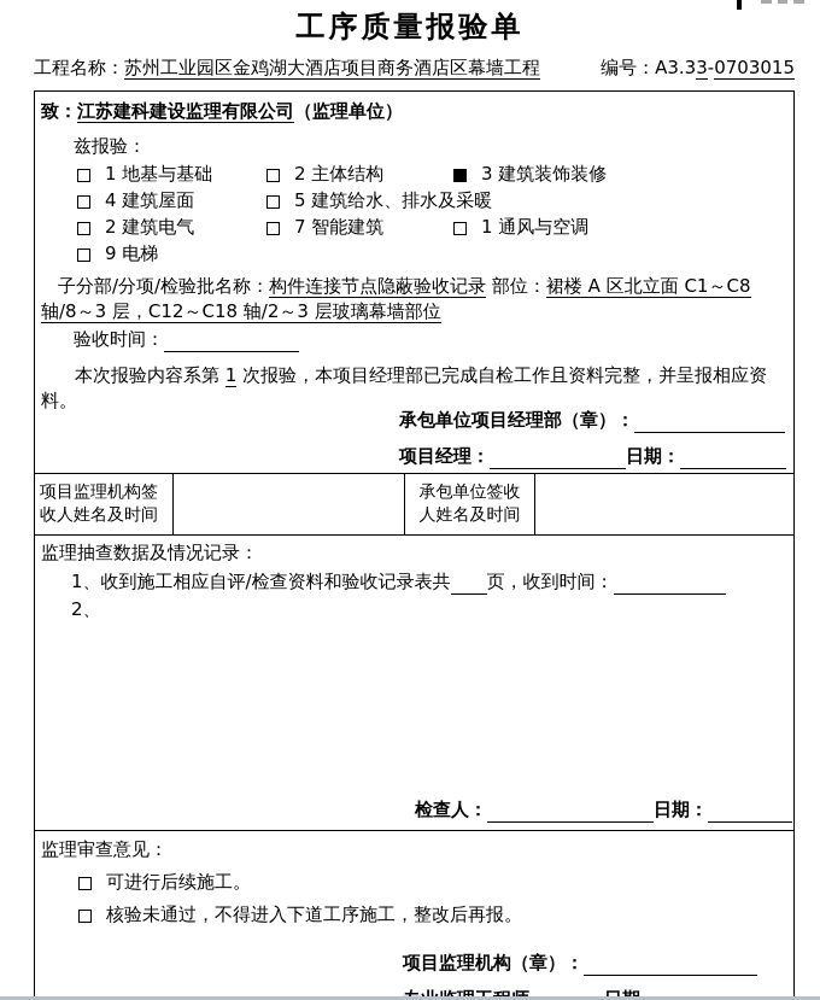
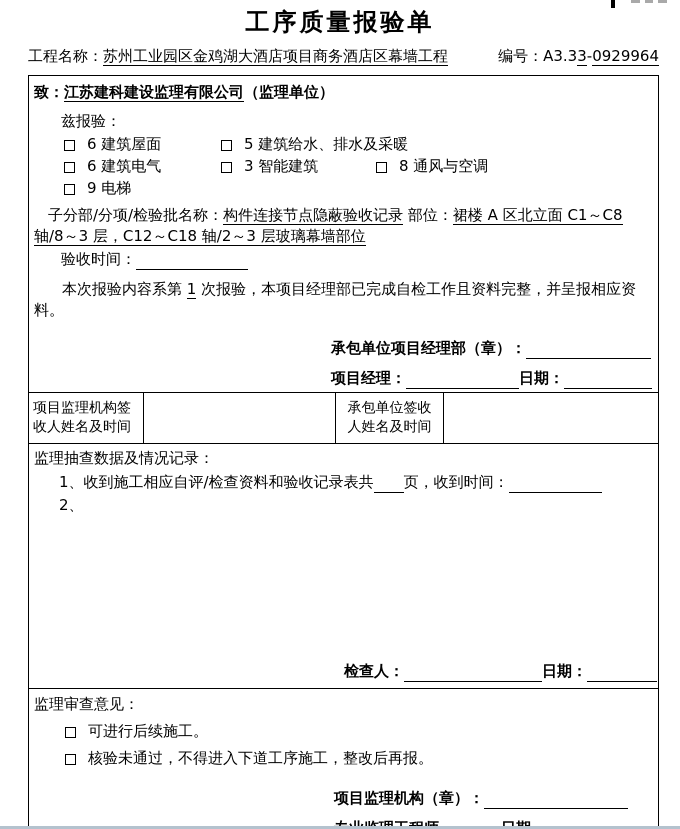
  工序质量报验单
  工程名称：苏州工业园区金鸡湖大酒店项目商务酒店区幕墙工程
- 编号：A3.33-0703015
+ 编号：A3.33-0929964
  致：江苏建科建设监理有限公司（监理单位）
  兹报验：
- 1 地基与基础
- 2 主体结构
- 3 建筑装饰装修
- 4 建筑屋面
+ 6 建筑屋面
  5 建筑给水、排水及采暖
- 2 建筑电气
+ 6 建筑电气
- 7 智能建筑
+ 3 智能建筑
- 1 通风与空调
+ 8 通风与空调
  9 电梯
  子分部/分项/检验批名称：构件连接节点隐蔽验收记录 部位：裙楼 A 区北立面 C1～C8 轴/8～3 层，C12～C18 轴/2～3 层玻璃幕墙部位
  验收时间：
  本次报验内容系第 1 次报验，本项目经理部已完成自检工作且资料完整，并呈报相应资料。
  承包单位项目经理部（章）：
  项目经理： 日期：
  项目监理机构签收人姓名及时间
  承包单位签收人姓名及时间
  监理抽查数据及情况记录：
  1、收到施工相应自评/检查资料和验收记录表共 页，收到时间：
  2、
  检查人： 日期：
  监理审查意见：
  可进行后续施工。
  核验未通过，不得进入下道工序施工，整改后再报。
  项目监理机构（章）：
